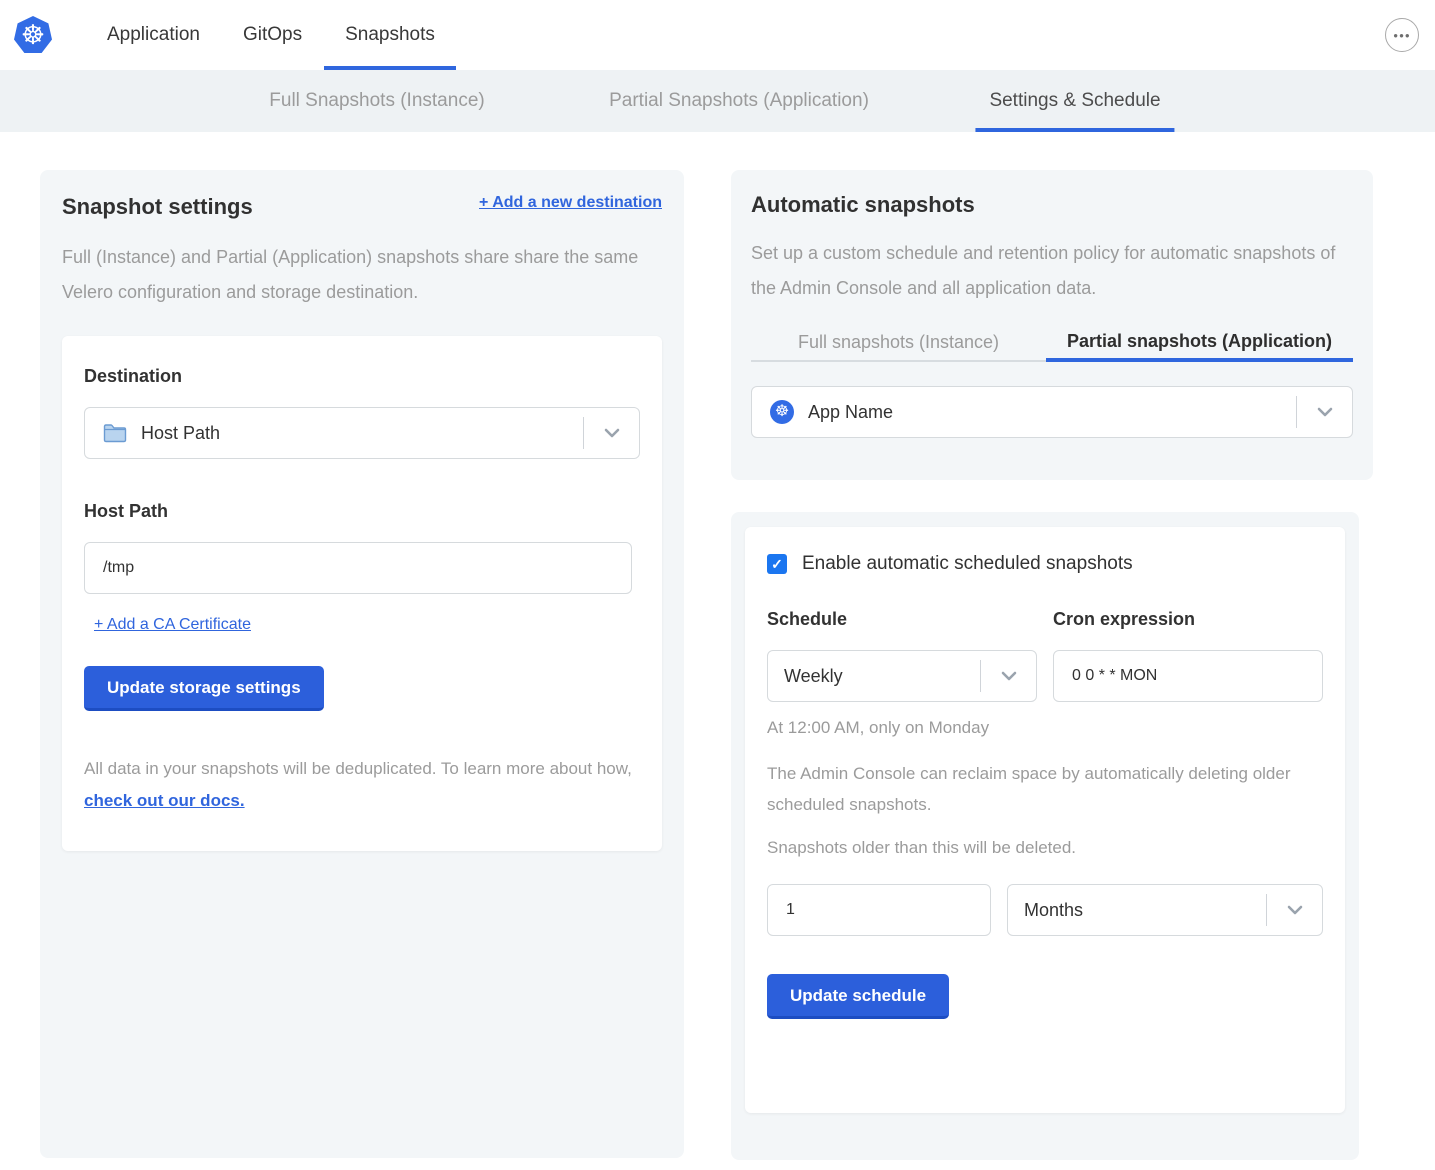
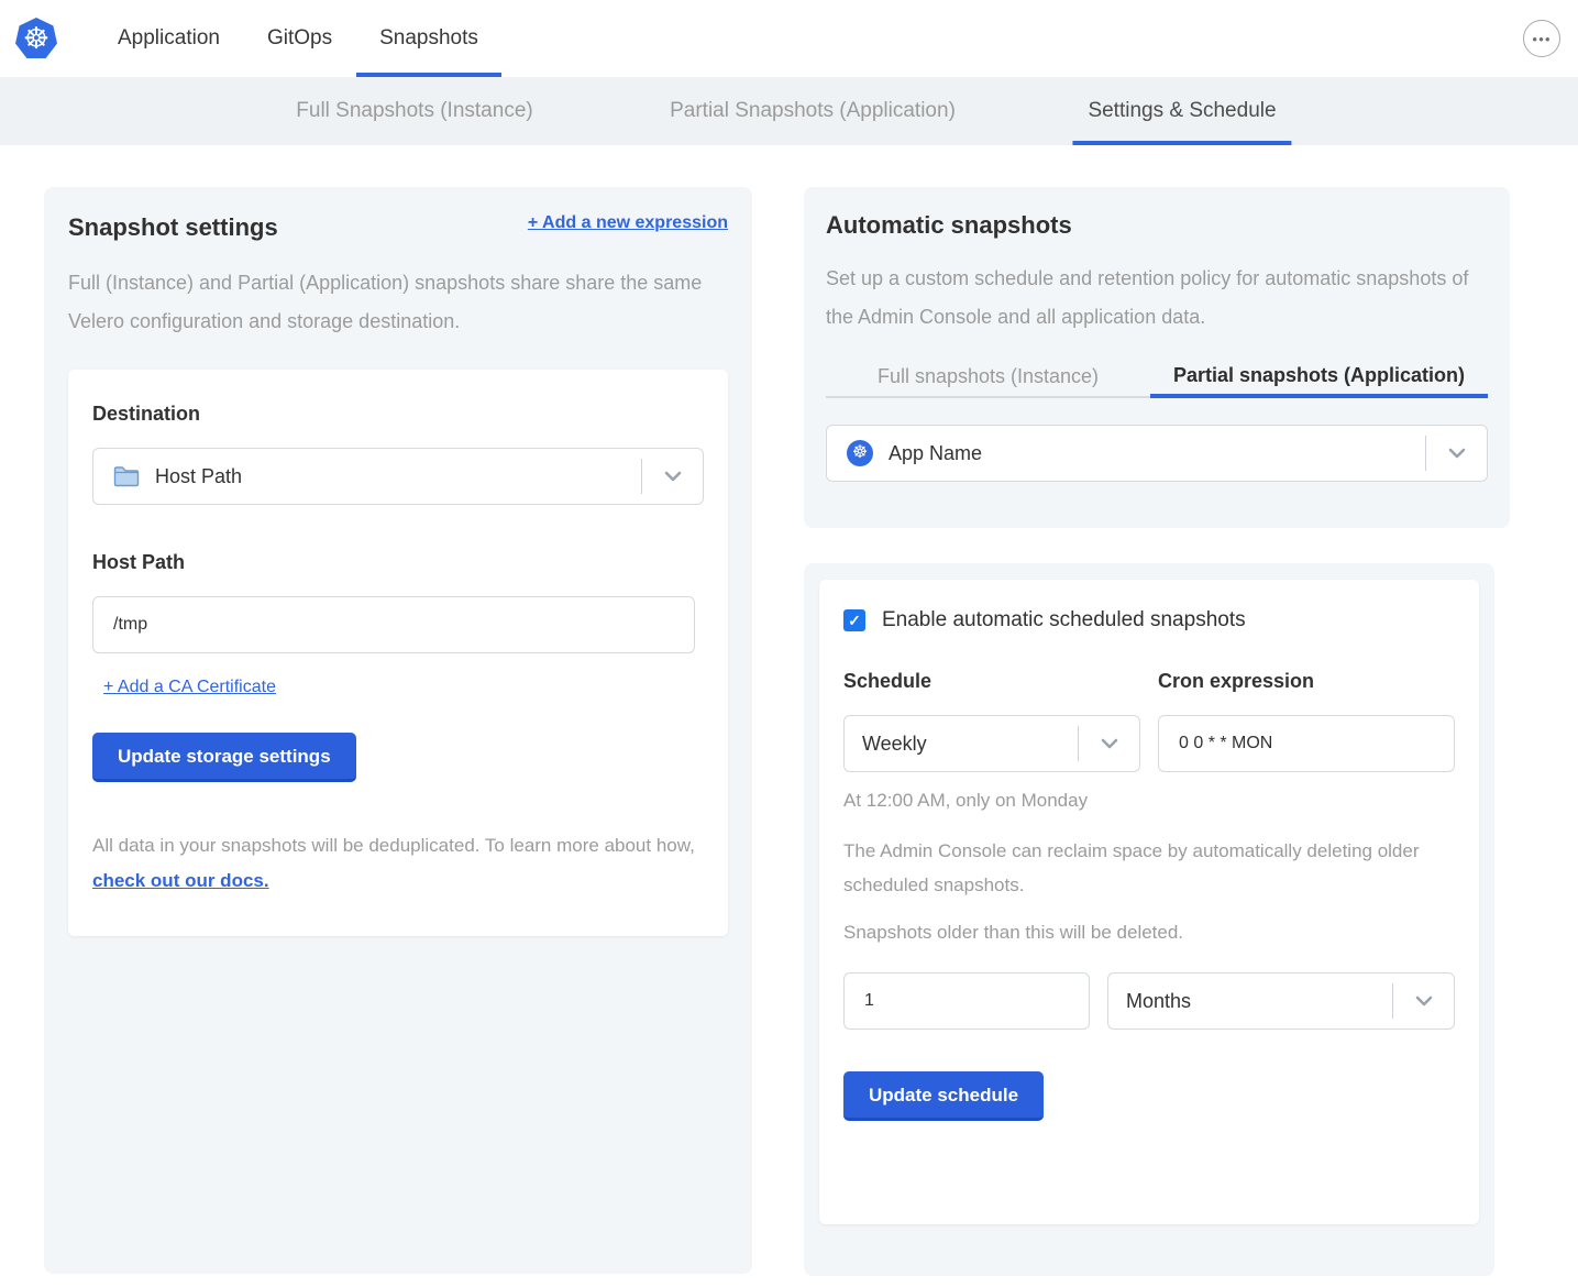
  ☸
  Application
  GitOps
  Snapshots
  ●●●
  Full Snapshots (Instance)
  Partial Snapshots (Application)
  Settings & Schedule
  Snapshot settings
- + Add a new destination
+ + Add a new expression
  Full (Instance) and Partial (Application) snapshots share share the same Velero configuration and storage destination.
  Destination
  Host Path
  Host Path
  /tmp + Add a CA Certificate
  Update storage settings
  All data in your snapshots will be deduplicated. To learn more about how, check out our docs.
  Automatic snapshots
  Set up a custom schedule and retention policy for automatic snapshots of the Admin Console and all application data.
  Full snapshots (Instance)
  Partial snapshots (Application)
  ☸
  App Name
  ✓
  Enable automatic scheduled snapshots
  Schedule
  Weekly
  At 12:00 AM, only on Monday
  Cron expression
  0 0 * * MON
  The Admin Console can reclaim space by automatically deleting older scheduled snapshots.
  Snapshots older than this will be deleted.
  1
  Months
  Update schedule
